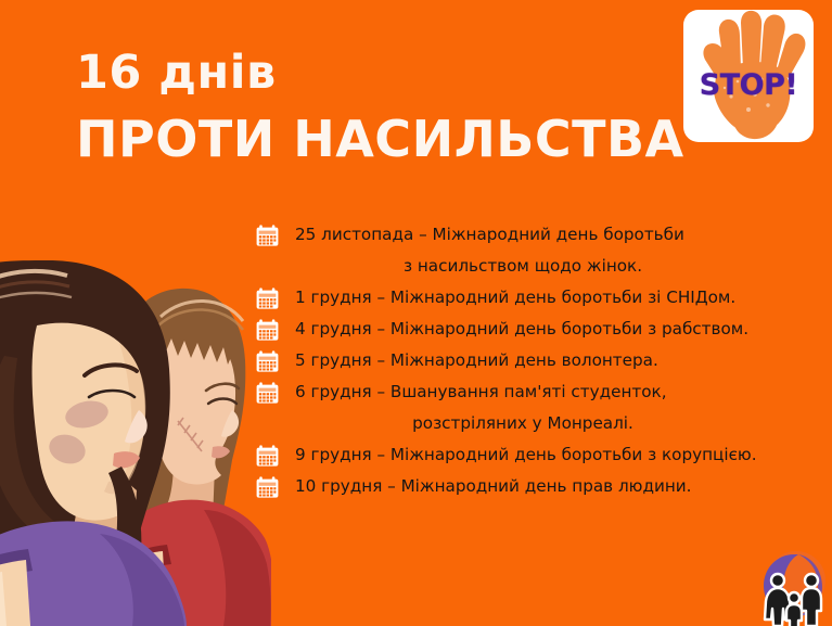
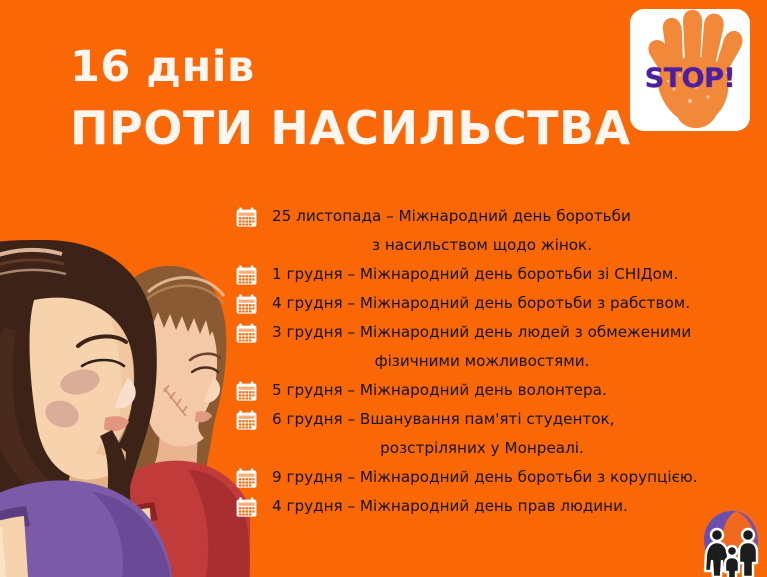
  16 днів
  ПРОТИ НАСИЛЬСТВА
  STOP!
  25 листопада – Міжнародний день боротьби
  з насильством щодо жінок.
  1 грудня – Міжнародний день боротьби зі СНІДом.
  4 грудня – Міжнародний день боротьби з рабством.
+ 3 грудня – Міжнародний день людей з обмеженими
+ фізичними можливостями.
  5 грудня – Міжнародний день волонтера.
  6 грудня – Вшанування пам'яті студенток,
  розстріляних у Монреалі.
  9 грудня – Міжнародний день боротьби з корупцією.
- 10 грудня – Міжнародний день прав людини.
+ 4 грудня – Міжнародний день прав людини.
